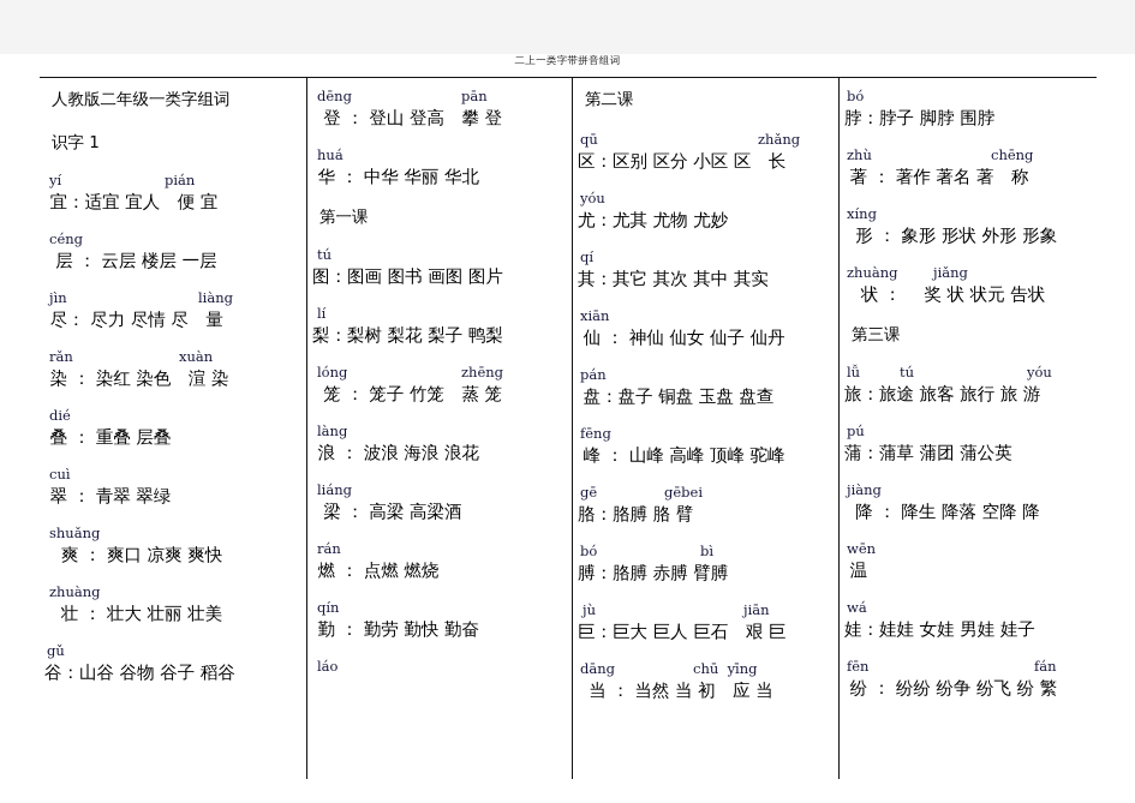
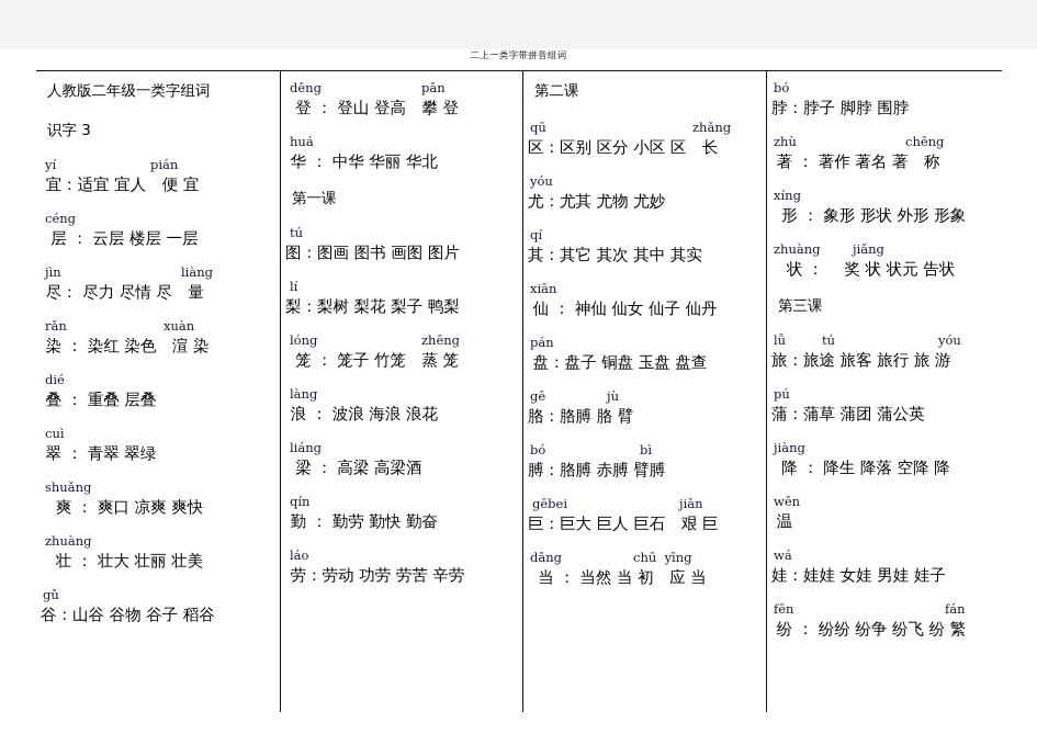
  二上一类字带拼音组词
  人教版二年级一类字组词
- 识字 1
+ 识字 3
  yí
  pián
  宜：适宜 宜人 便 宜
  céng
  层 ： 云层 楼层 一层
  jìn
  liàng
  尽： 尽力 尽情 尽 量
  rǎn
  xuàn
  染 ： 染红 染色 渲 染
  dié
  叠 ： 重叠 层叠
  cuì
  翠 ： 青翠 翠绿
  shuǎng
  爽 ： 爽口 凉爽 爽快
  zhuàng
  壮 ： 壮大 壮丽 壮美
  gǔ
  谷：山谷 谷物 谷子 稻谷
  dēng
  pān
  登 ： 登山 登高 攀 登
  huá
  华 ： 中华 华丽 华北
  第一课
  tú
  图：图画 图书 画图 图片
  lí
  梨：梨树 梨花 梨子 鸭梨
  lóng
  zhēng
  笼 ： 笼子 竹笼 蒸 笼
  làng
  浪 ： 波浪 海浪 浪花
  liáng
  梁 ： 高梁 高梁酒
- rán
- 燃 ： 点燃 燃烧
  qín
  勤 ： 勤劳 勤快 勤奋
  láo
+ 劳：劳动 功劳 劳苦 辛劳
  第二课
  qū
  zhǎng
  区：区别 区分 小区 区 长
  yóu
  尤：尤其 尤物 尤妙
  qí
  其：其它 其次 其中 其实
  xiān
  仙 ： 神仙 仙女 仙子 仙丹
  pán
  盘：盘子 铜盘 玉盘 盘查
- fēng
- 峰 ： 山峰 高峰 顶峰 驼峰
  gē
- gēbei
+ jù
  胳：胳膊 胳 臂
  bó
  bì
  膊：胳膊 赤膊 臂膊
- jù
+ gēbei
  jiān
  巨：巨大 巨人 巨石 艰 巨
  dāng
  chū yīng
  当 ： 当然 当 初 应 当
  bó
  脖：脖子 脚脖 围脖
  zhù
  chēng
  著 ： 著作 著名 著 称
  xíng
  形 ： 象形 形状 外形 形象
  zhuàng
  jiǎng
  状 ： 奖 状 状元 告状
  第三课
  lǚ
  tú
  yóu
  旅：旅途 旅客 旅行 旅 游
  pú
  蒲：蒲草 蒲团 蒲公英
  jiàng
  降 ： 降生 降落 空降 降
  wēn
  温
  wá
  娃：娃娃 女娃 男娃 娃子
  fēn
  fán
  纷 ： 纷纷 纷争 纷飞 纷 繁
